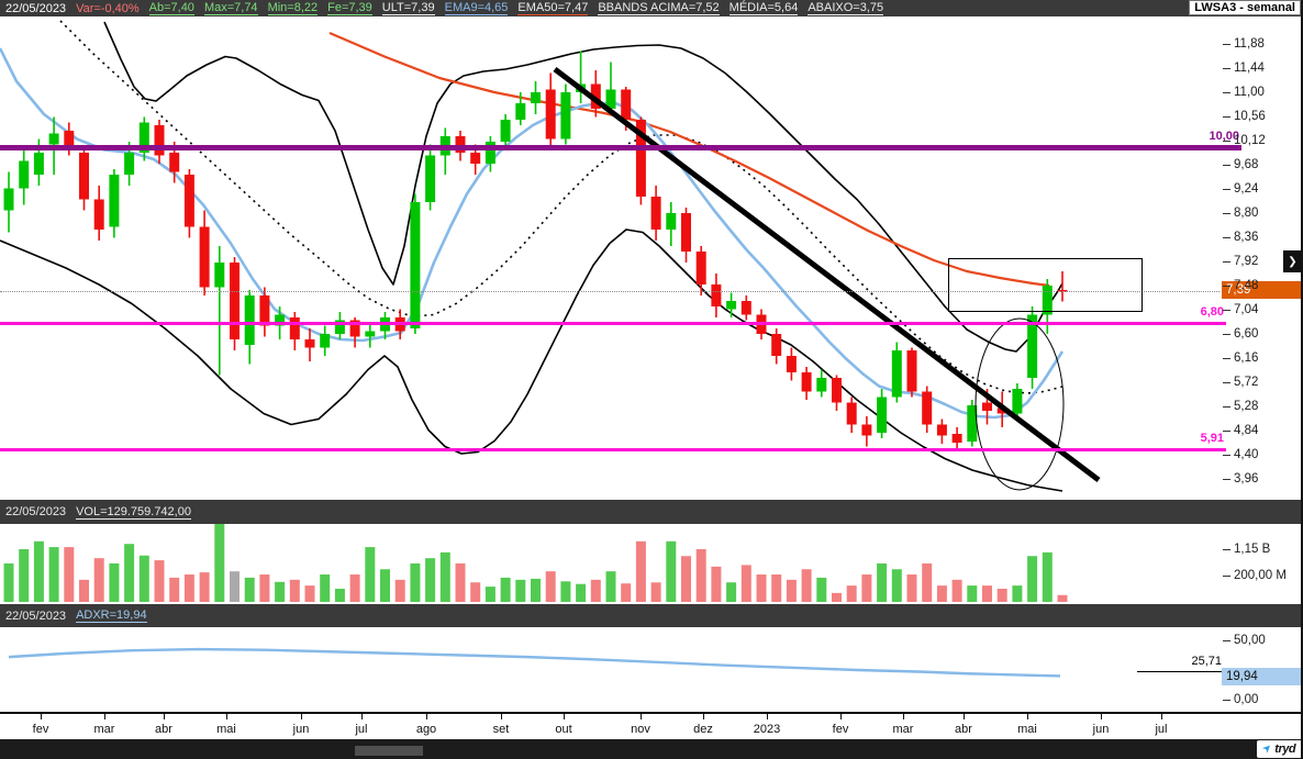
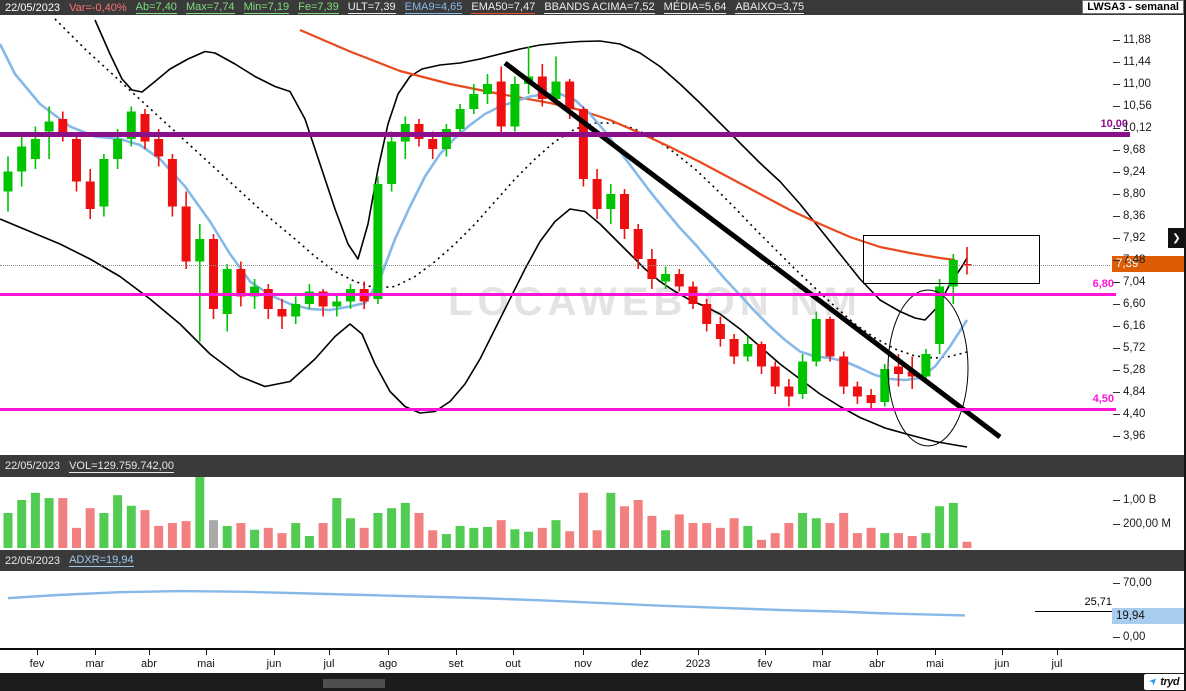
  22/05/2023
  Var=-0,40%
  Ab=7,40
  Max=7,74
- Min=8,22
+ Min=7,19
  Fe=7,39
  ULT=7,39
  EMA9=4,65
  EMA50=7,47
  BBANDS ACIMA=7,52
  MÉDIA=5,64
  ABAIXO=3,75
  LWSA3 - semanal
+ LOCAWEB ON NM
  22/05/2023
  VOL=129.759.742,00
  22/05/2023
  ADXR=19,94
  tryd
  7,39
  19,94
  ❯
  10,00
  6,80
- 5,91
+ 4,50
  11,88
  11,44
  11,00
  10,56
  10,12
  9,68
  9,24
  8,80
  8,36
  7,92
  7,48
  7,04
  6,60
  6,16
  5,72
  5,28
  4,84
  4,40
  3,96
- 1,15 B
+ 1,00 B
  200,00 M
- 50,00
+ 70,00
  0,00
  25,71
  fev
  mar
  abr
  mai
  jun
  jul
  ago
  set
  out
  nov
  dez
  2023
  fev
  mar
  abr
  mai
  jun
  jul
